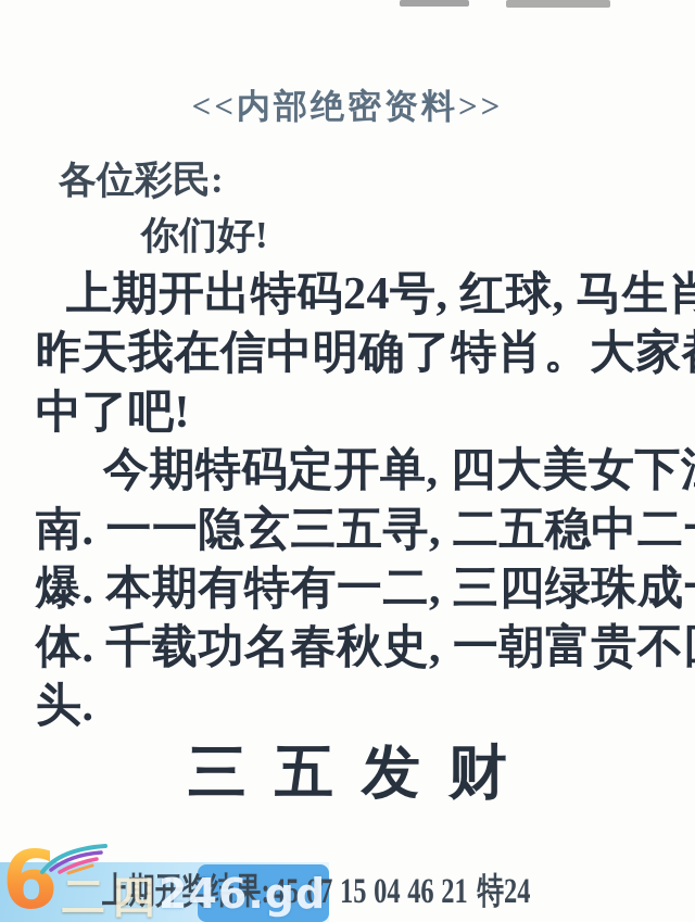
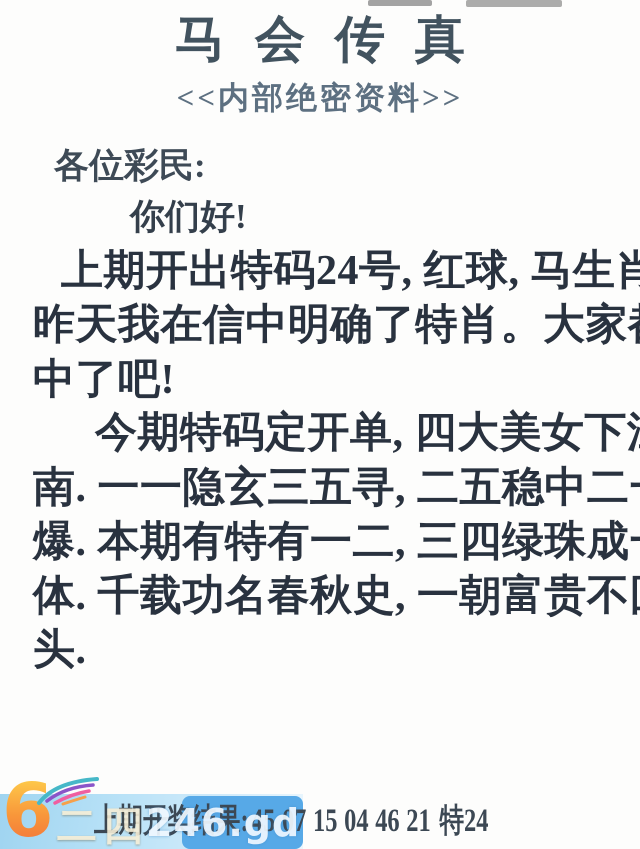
+ 马会传真
  <<内部绝密资料>>
  各位彩民:
  你们好!
  上期开出特码24号, 红球, 马生肖
  昨天我在信中明确了特肖。大家
  中了吧!
  今期特码定开单, 四大美女下
  南. 一一隐玄三五寻, 二五稳中二
  爆. 本期有特有一二, 三四绿珠成
  体. 千载功名春秋史, 一朝富贵不
  头.
- 三五发财
  6
  二四
  246.gd
  上期开奖结果:45 07 15 04 46 21 特24
